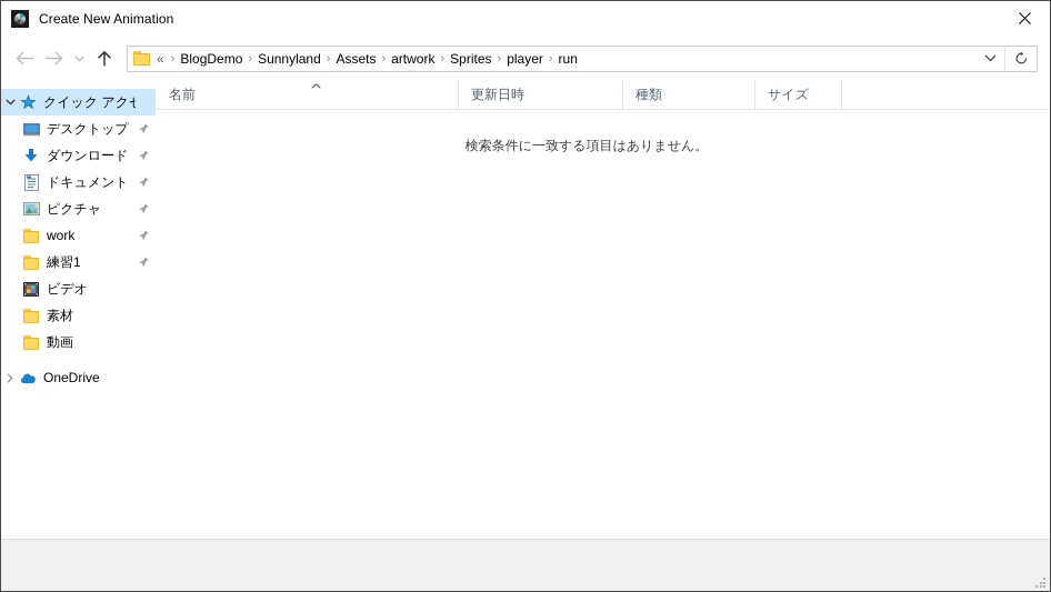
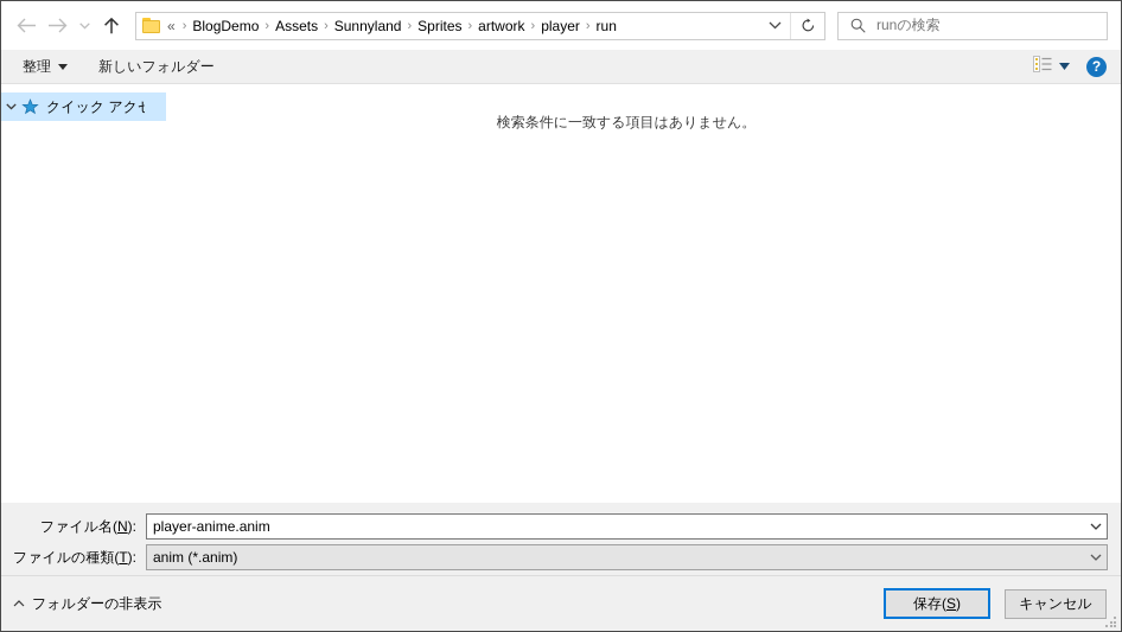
- Create New Animation
  «
  ›
  BlogDemo
  ›
- Sunnyland
+ Assets
  ›
- Assets
+ Sunnyland
  ›
- artwork
+ Sprites
  ›
- Sprites
+ artwork
  ›
  player
  ›
  run
+ runの検索
+ 整理
+ 新しいフォルダー
+ ?
  クイック アク
- デスクトップ
- ダウンロード
- ドキュメント
- ピクチャ
- work
- 練習1
- ビデオ
- 素材
- 動画
- OneDrive
- 名前
- 更新日時
- 種類
- サイズ
  検索条件に一致する項目はありません。
+ ファイル名(N):
+ player-anime.anim
+ ファイルの種類(T):
+ anim (*.anim)
+ フォルダーの非表示
+ 保存(
+ S
+ )
+ キャンセル
